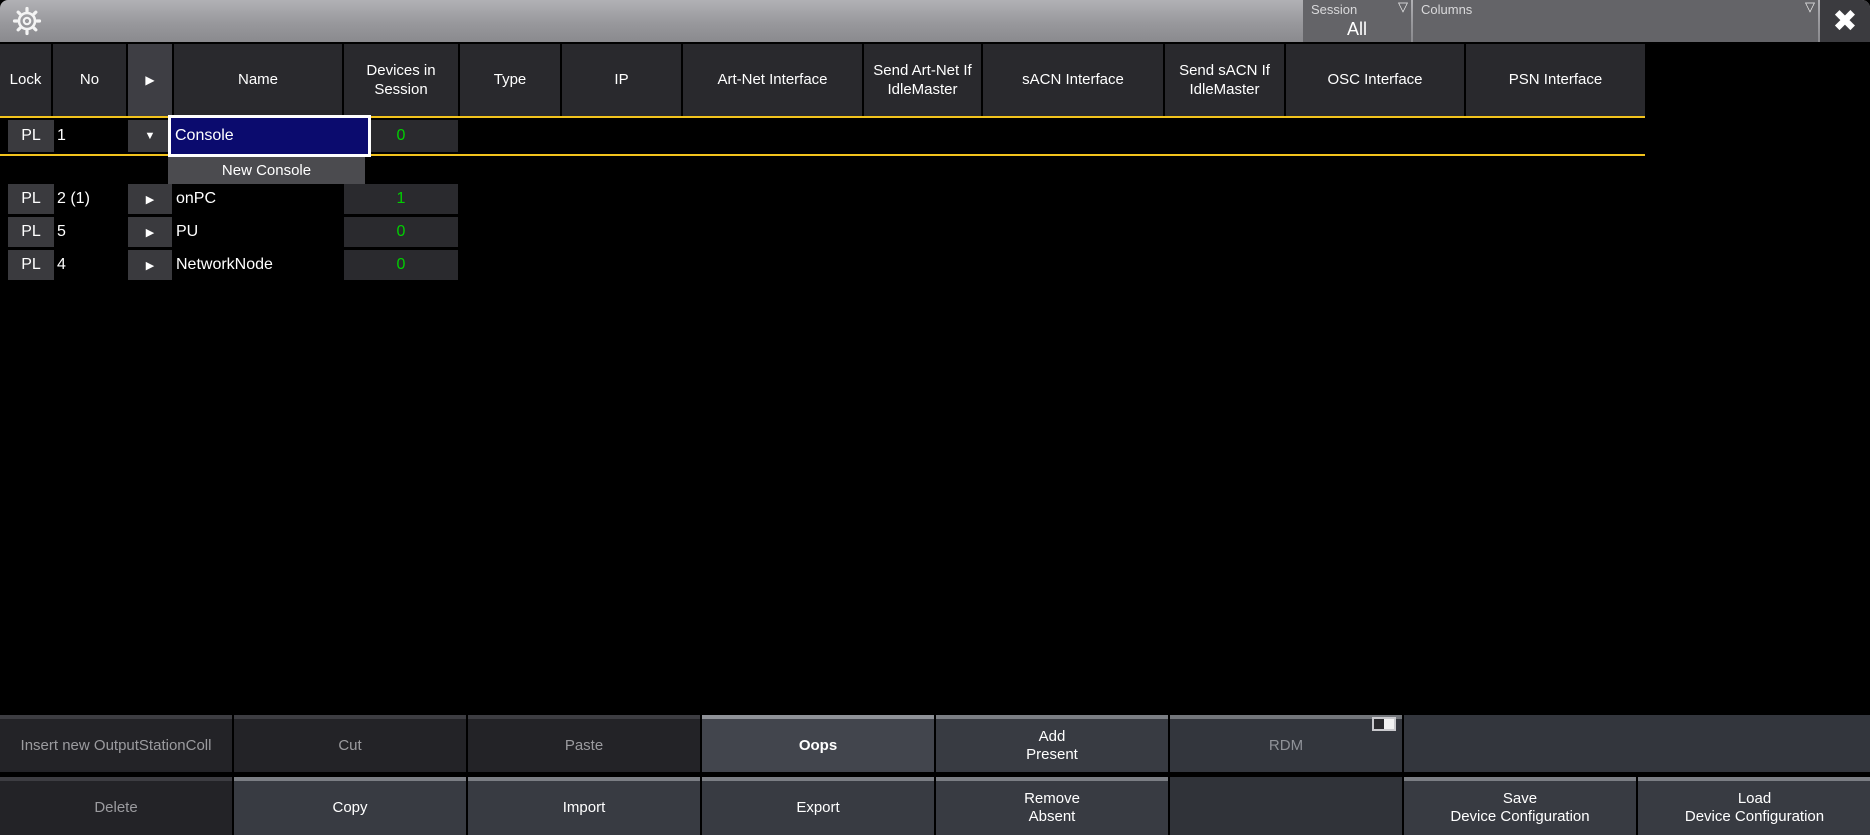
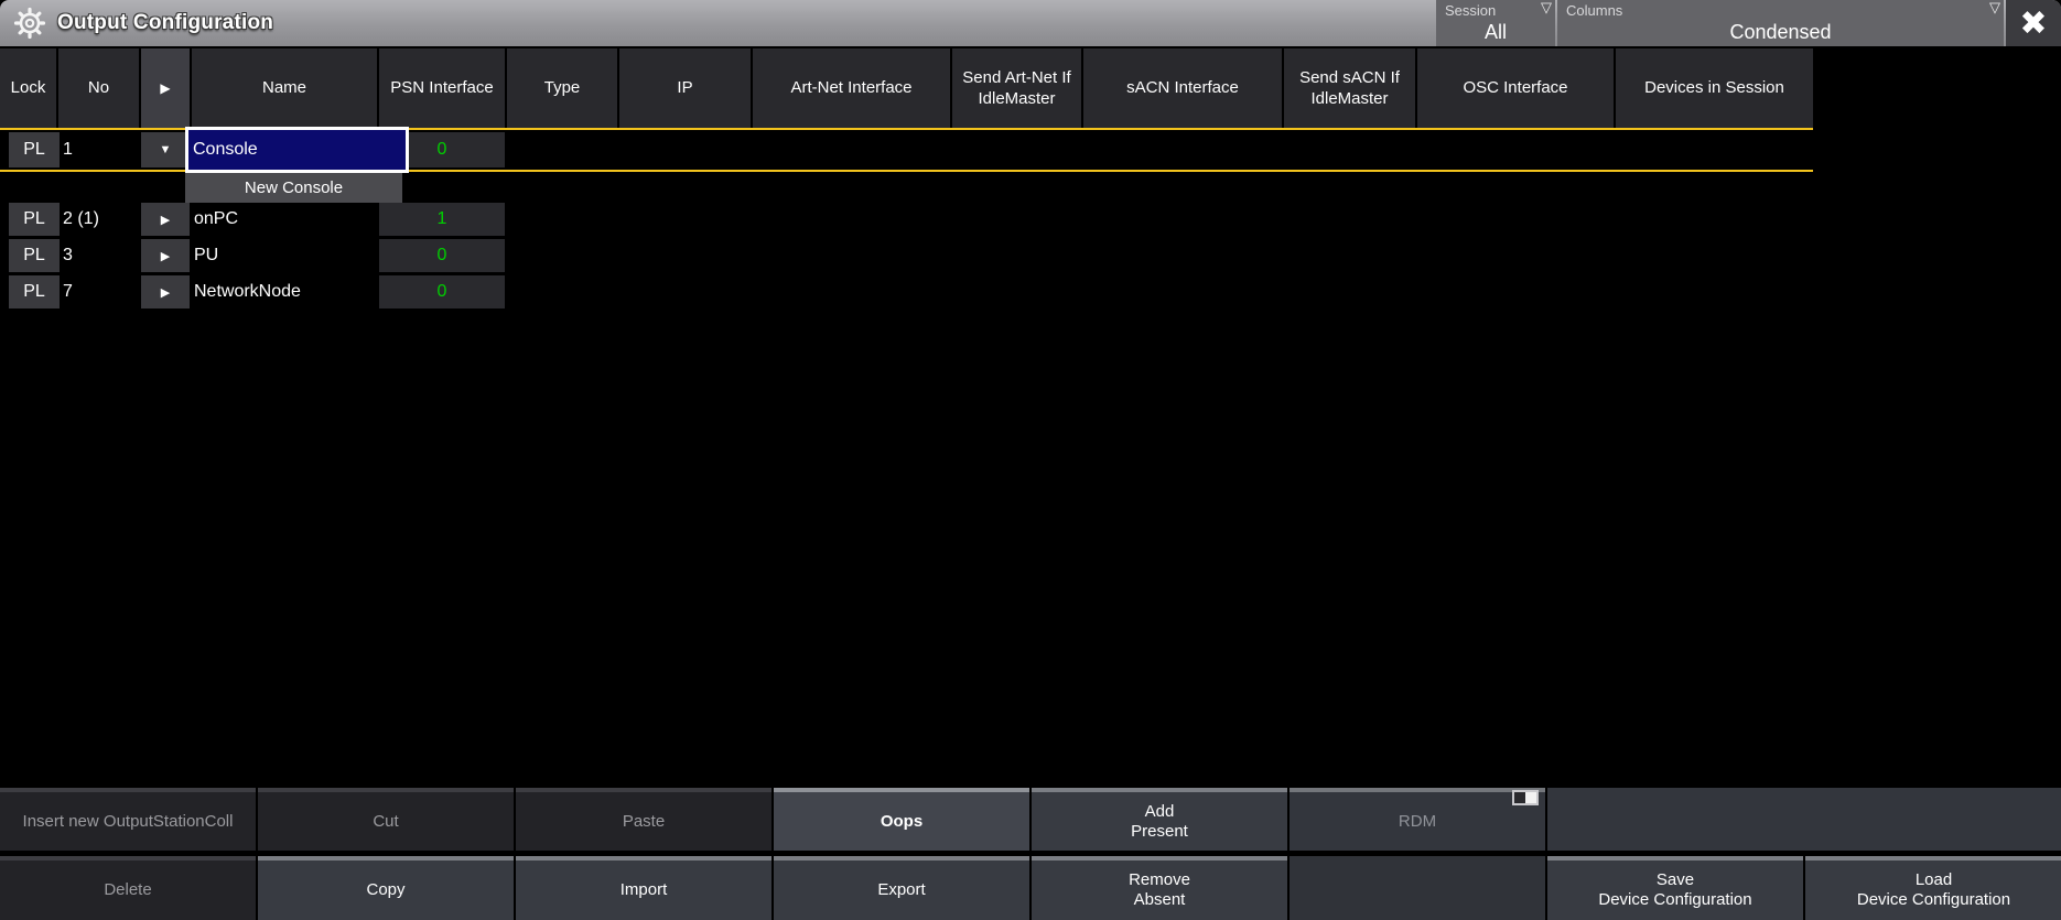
+ Output Configuration
  Session
  ▽
  All
  Columns
  ▽
+ Condensed
  ✖
  Lock
  No
  ▶
  Name
- Devices in Session
+ PSN Interface
  Type
  IP
  Art-Net Interface
  Send Art-Net If IdleMaster
  sACN Interface
  Send sACN If IdleMaster
  OSC Interface
- PSN Interface
+ Devices in Session
  PL
  1
  ▼
  Console
  0
  New Console
  PL
  2 (1)
  ▶
  onPC
  1
  PL
- 5
+ 3
  ▶
  PU
  0
  PL
- 4
+ 7
  ▶
  NetworkNode
  0
  Insert new OutputStationColl
  Cut
  Paste
  Oops
  Add
  Present
  RDM
  Delete
  Copy
  Import
  Export
  Remove
  Absent
  Save
  Device Configuration
  Load
  Device Configuration
